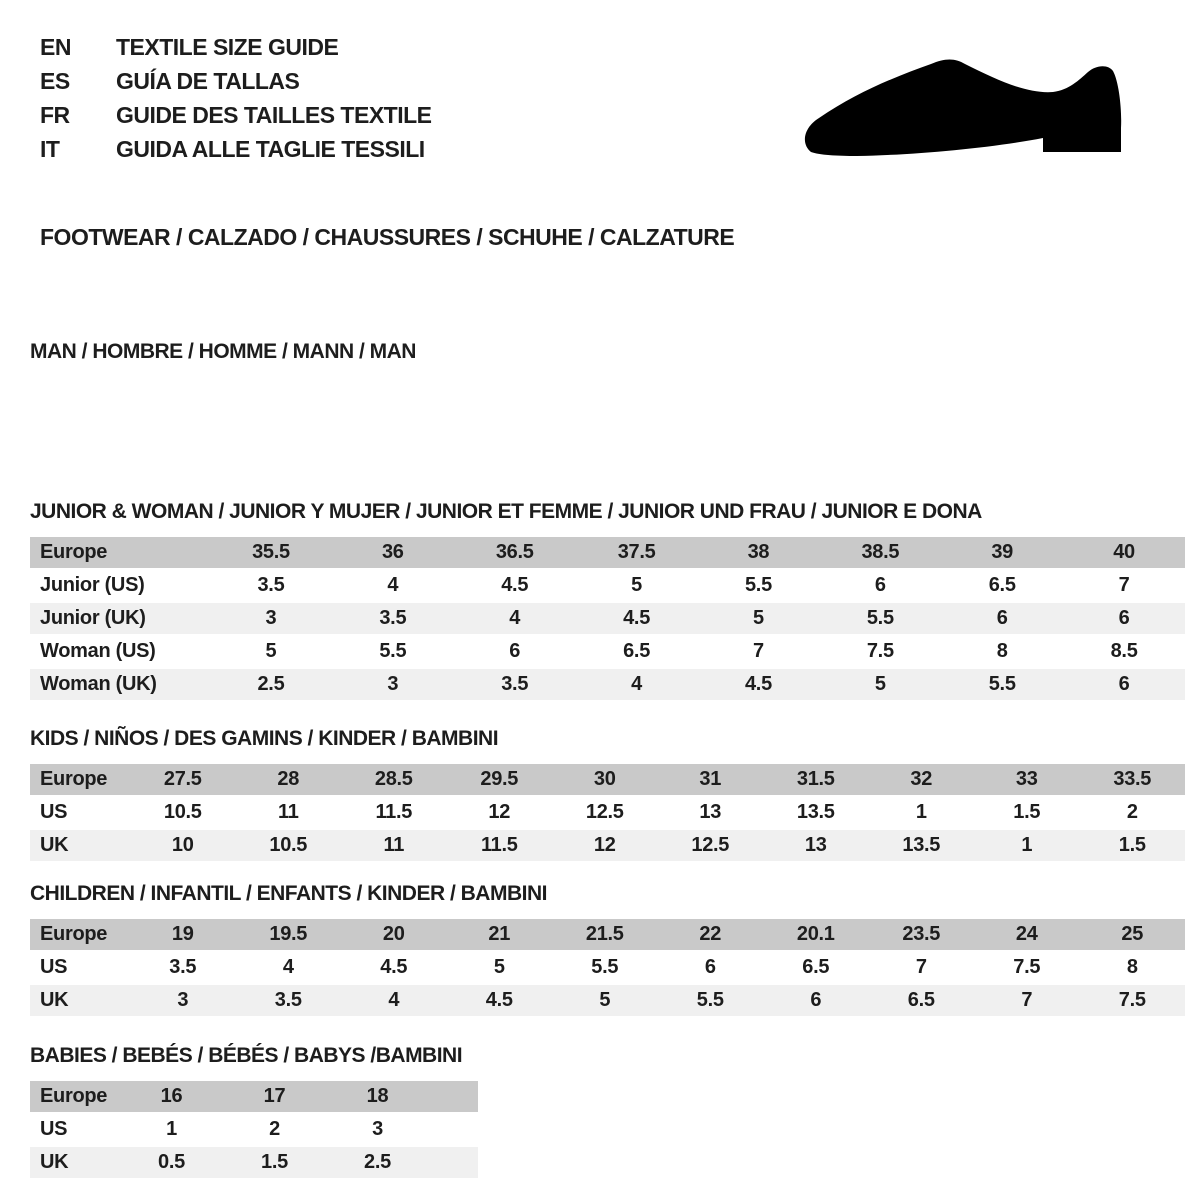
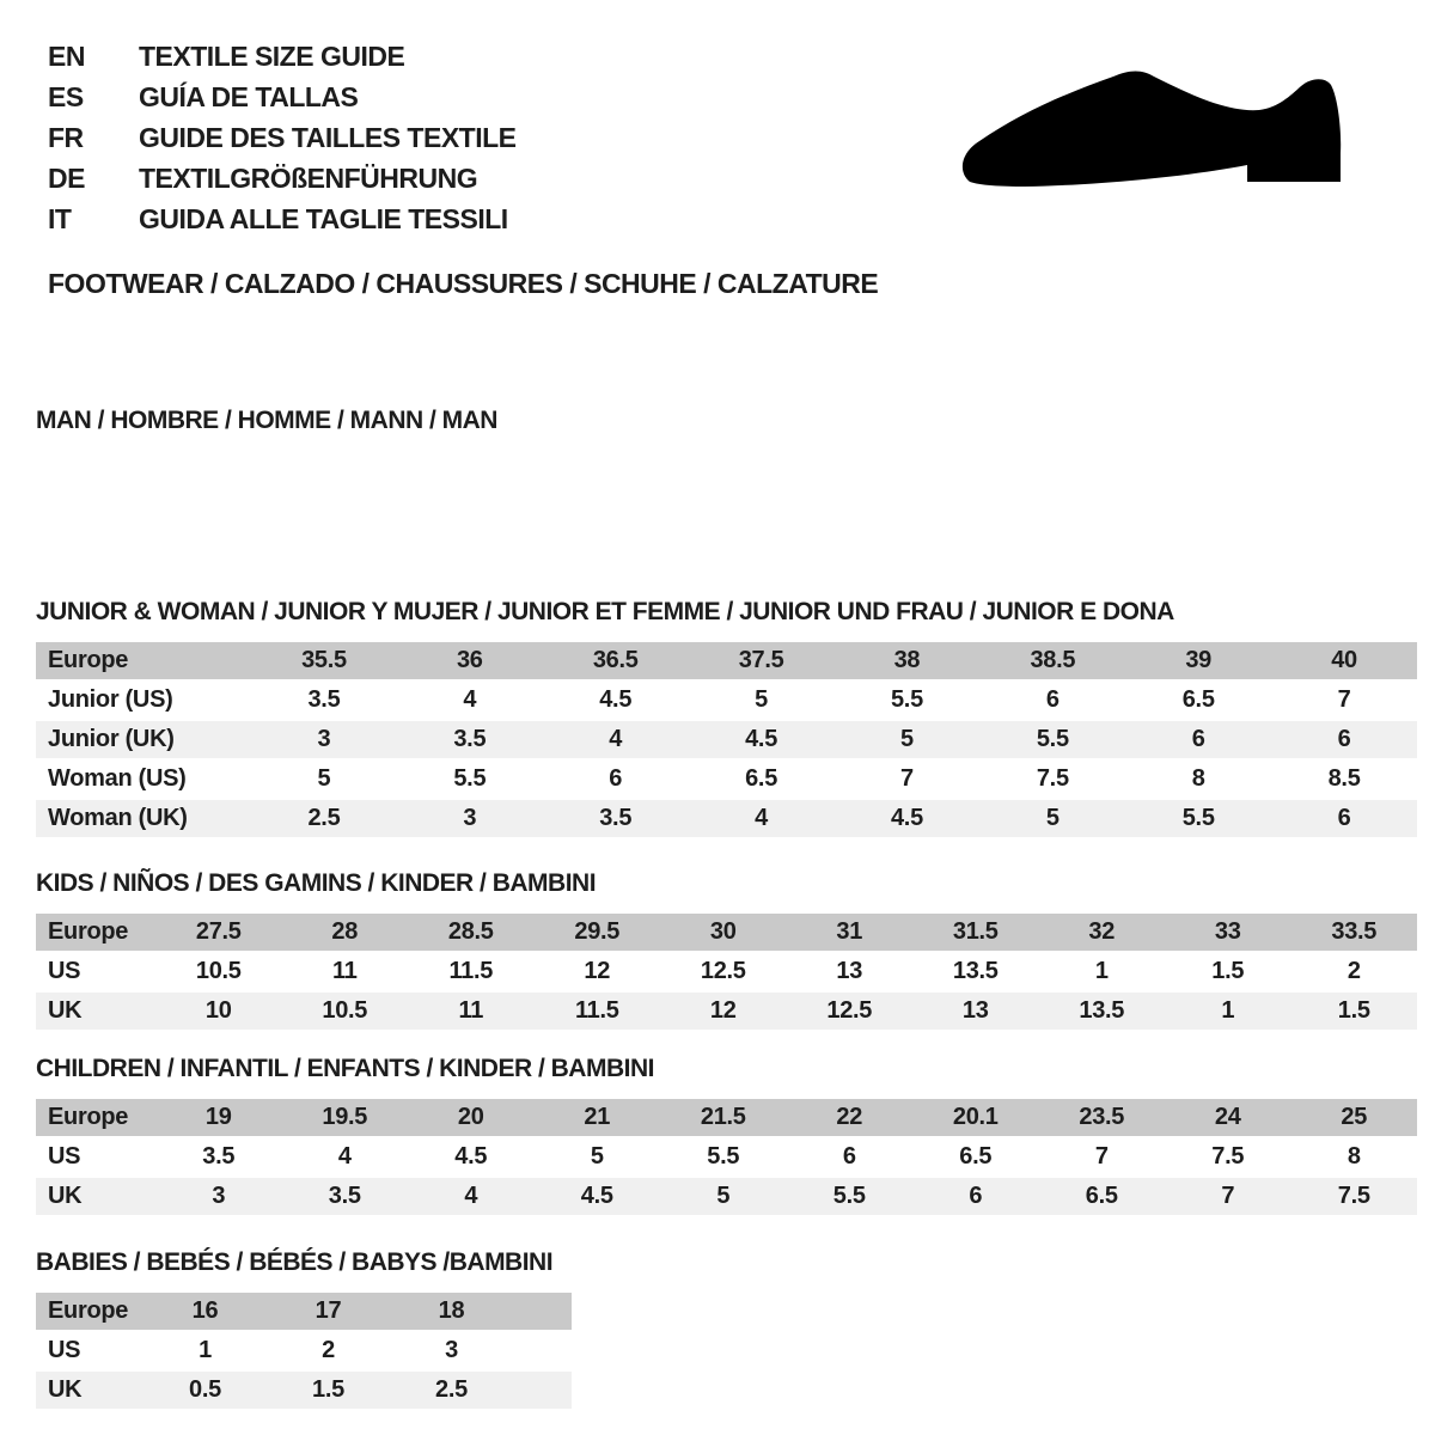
  EN
  TEXTILE SIZE GUIDE
  ES
  GUÍA DE TALLAS
  FR
  GUIDE DES TAILLES TEXTILE
+ DE
+ TEXTILGRÖßENFÜHRUNG
  IT
  GUIDA ALLE TAGLIE TESSILI
  FOOTWEAR / CALZADO / CHAUSSURES / SCHUHE / CALZATURE
  MAN / HOMBRE / HOMME / MANN / MAN
  JUNIOR & WOMAN / JUNIOR Y MUJER / JUNIOR ET FEMME / JUNIOR UND FRAU / JUNIOR E DONA
  Europe	35.5	36	36.5	37.5	38	38.5	39	40
  Junior (US)	3.5	4	4.5	5	5.5	6	6.5	7
  Junior (UK)	3	3.5	4	4.5	5	5.5	6	6
  Woman (US)	5	5.5	6	6.5	7	7.5	8	8.5
  Woman (UK)	2.5	3	3.5	4	4.5	5	5.5	6
  KIDS / NIÑOS / DES GAMINS / KINDER / BAMBINI
  Europe	27.5	28	28.5	29.5	30	31	31.5	32	33	33.5
  US	10.5	11	11.5	12	12.5	13	13.5	1	1.5	2
  UK	10	10.5	11	11.5	12	12.5	13	13.5	1	1.5
  CHILDREN / INFANTIL / ENFANTS / KINDER / BAMBINI
  Europe	19	19.5	20	21	21.5	22	20.1	23.5	24	25
  US	3.5	4	4.5	5	5.5	6	6.5	7	7.5	8
  UK	3	3.5	4	4.5	5	5.5	6	6.5	7	7.5
  BABIES / BEBÉS / BÉBÉS / BABYS /BAMBINI
  Europe	16	17	18
  US	1	2	3
  UK	0.5	1.5	2.5
